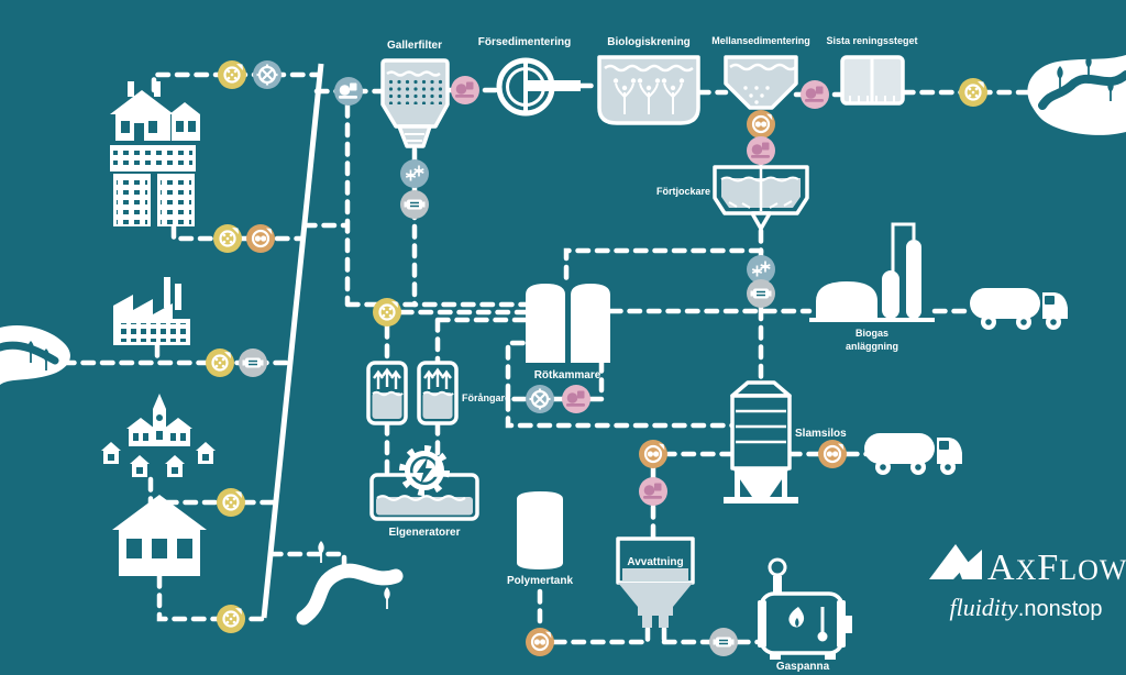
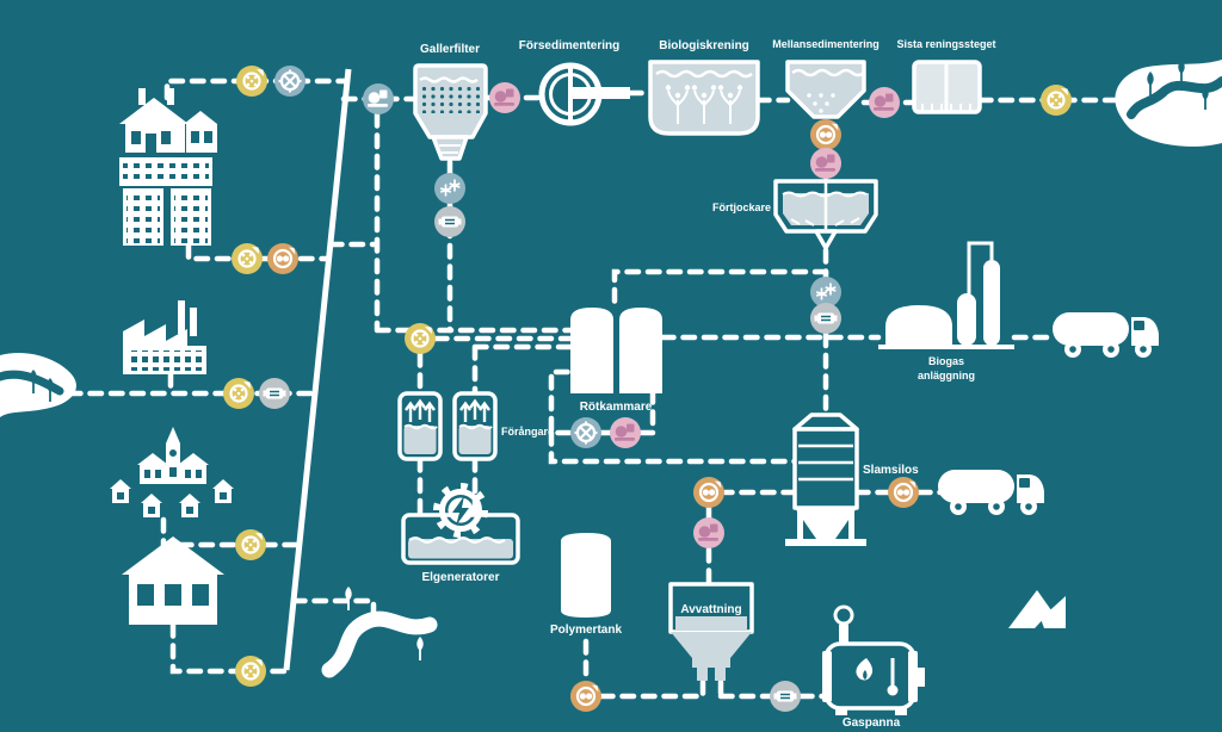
  Gallerfilter
  Försedimentering
  Biologiskrening
  Mellansedimentering
  Sista reningssteget
  Förtjockare
  Rötkammare
  Förångare
  Elgeneratorer
  Biogas
  anläggning
  Slamsilos
  Polymertank
  Avvattning
  Gaspanna
- AXFLOW
- fluidity.nonstop
